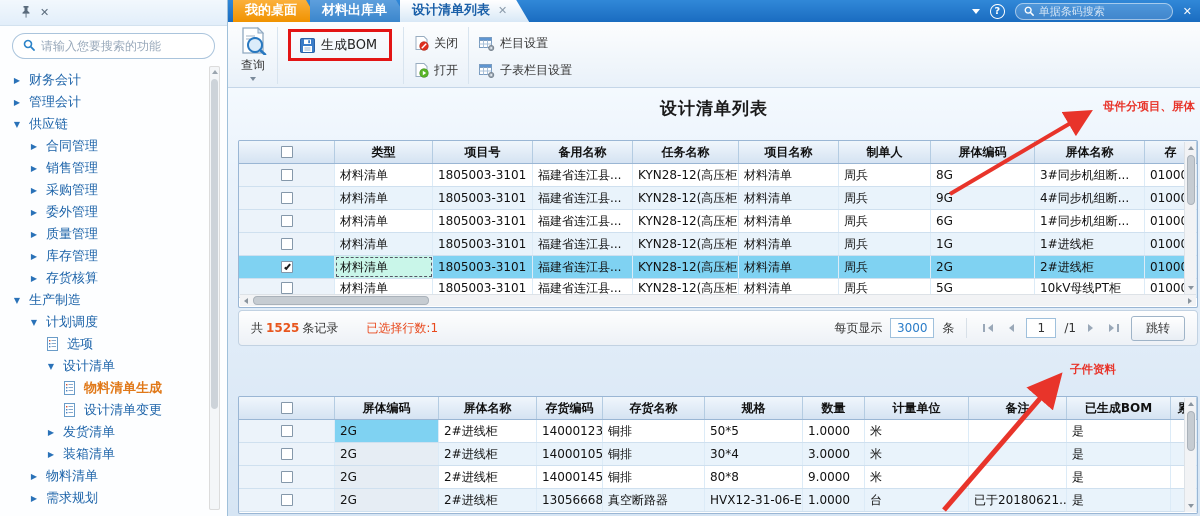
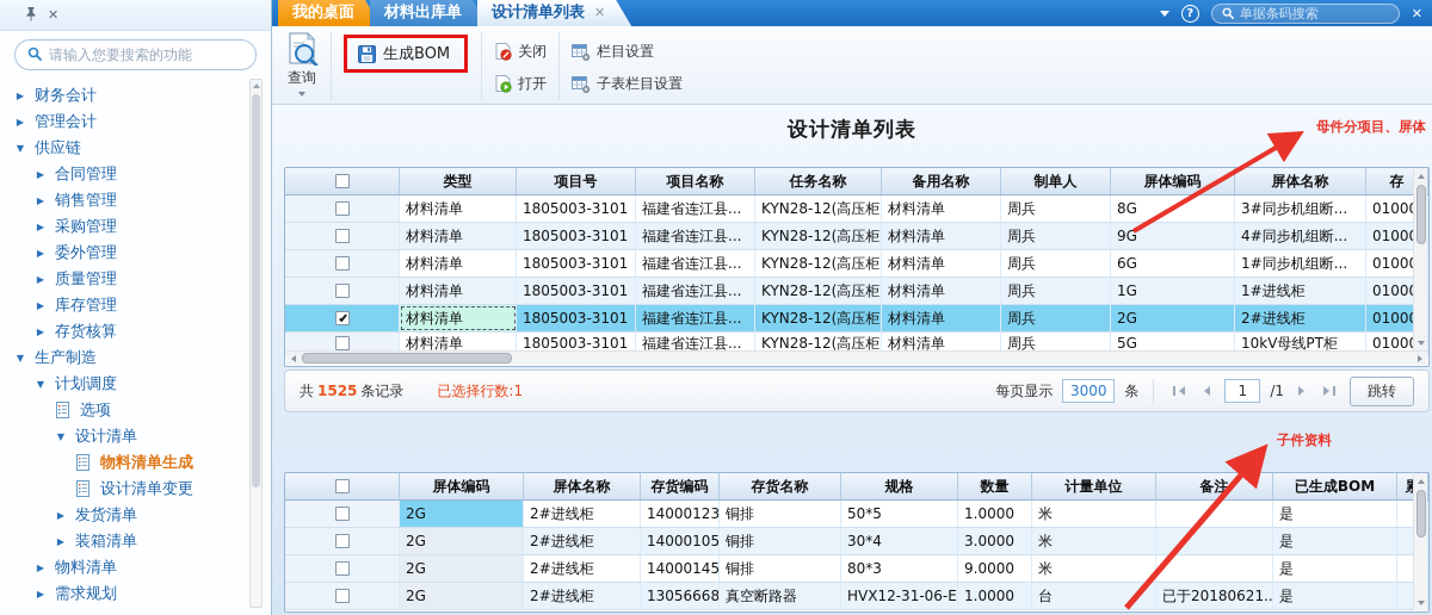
  ✕
  请输入您要搜索的功能
  ▶
  财务会计
  ▶
  管理会计
  ▼
  供应链
  ▶
  合同管理
  ▶
  销售管理
  ▶
  采购管理
  ▶
  委外管理
  ▶
  质量管理
  ▶
  库存管理
  ▶
  存货核算
  ▼
  生产制造
  ▼
  计划调度
  选项
  ▼
  设计清单
  物料清单生成
  设计清单变更
  ▶
  发货清单
  ▶
  装箱清单
  ▶
  物料清单
  ▶
  需求规划
  我的桌面
  材料出库单
  设计清单列表
  ✕
  ?
  单据条码搜索
  ✕
  查询
  生成BOM
  关闭
  打开
  栏目设置
  子表栏目设置
  设计清单列表
  母件分项目、屏体
  子件资料
  类型
  项目号
- 备用名称
+ 项目名称
  任务名称
- 项目名称
+ 备用名称
  制单人
  屏体编码
  屏体名称
  存
  材料清单
  1805003-3101
  福建省连江县...
  KYN28-12(高压柜
  材料清单
  周兵
  8G
  3#同步机组断...
  材料清单
  1805003-3101
  福建省连江县...
  KYN28-12(高压柜
  材料清单
  周兵
  9G
  4#同步机组断...
  材料清单
  1805003-3101
  福建省连江县...
  KYN28-12(高压柜
  材料清单
  周兵
  6G
  1#同步机组断...
  材料清单
  1805003-3101
  福建省连江县...
  KYN28-12(高压柜
  材料清单
  周兵
  1G
  1#进线柜
  材料清单
  1805003-3101
  福建省连江县...
  KYN28-12(高压柜
  材料清单
  周兵
  2G
  2#进线柜
  材料清单
  1805003-3101
  福建省连江县...
  KYN28-12(高压柜
  材料清单
  周兵
  5G
  10kV母线PT柜
  共
  1525
  条记录
  已选择行数:1
  每页显示
  3000
  条
  1
  /1
  跳转
  屏体编码
  屏体名称
  存货编码
  存货名称
  规格
  数量
  计量单位
  备注
  已生成BOM
  2G
  2#进线柜
  14000123
  铜排
  50*5
  1.0000
  米
  是
  2G
  2#进线柜
  14000105
  铜排
  30*4
  3.0000
  米
  是
  2G
  2#进线柜
  14000145
  铜排
- 80*8
+ 80*3
  9.0000
  米
  是
  2G
  2#进线柜
  13056668
  真空断路器
  HVX12-31-06-E
  1.0000
  台
  已于20180621..
  是
